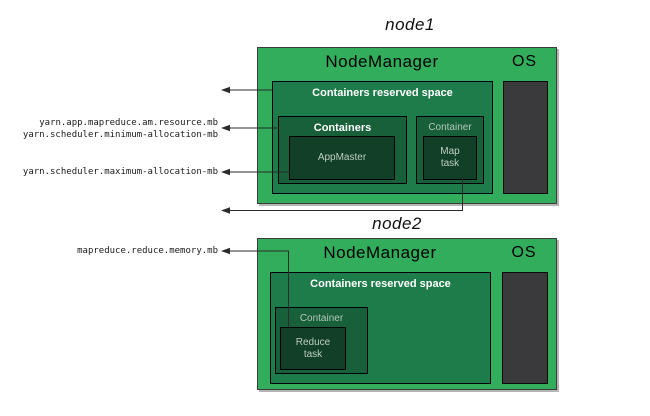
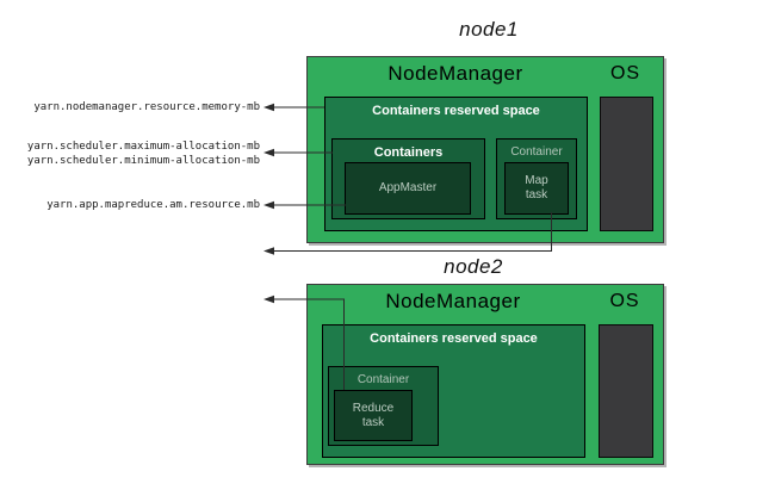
+ yarn.nodemanager.resource.memory-mb
- yarn.app.mapreduce.am.resource.mb
+ yarn.scheduler.maximum-allocation-mb
  yarn.scheduler.minimum-allocation-mb
- yarn.scheduler.maximum-allocation-mb
+ yarn.app.mapreduce.am.resource.mb
- mapreduce.reduce.memory.mb
  node1
  NodeManager
  OS
  Containers reserved space
  Containers
  AppMaster
  Container
  Map
  task
  node2
  NodeManager
  OS
  Containers reserved space
  Container
  Reduce
  task
